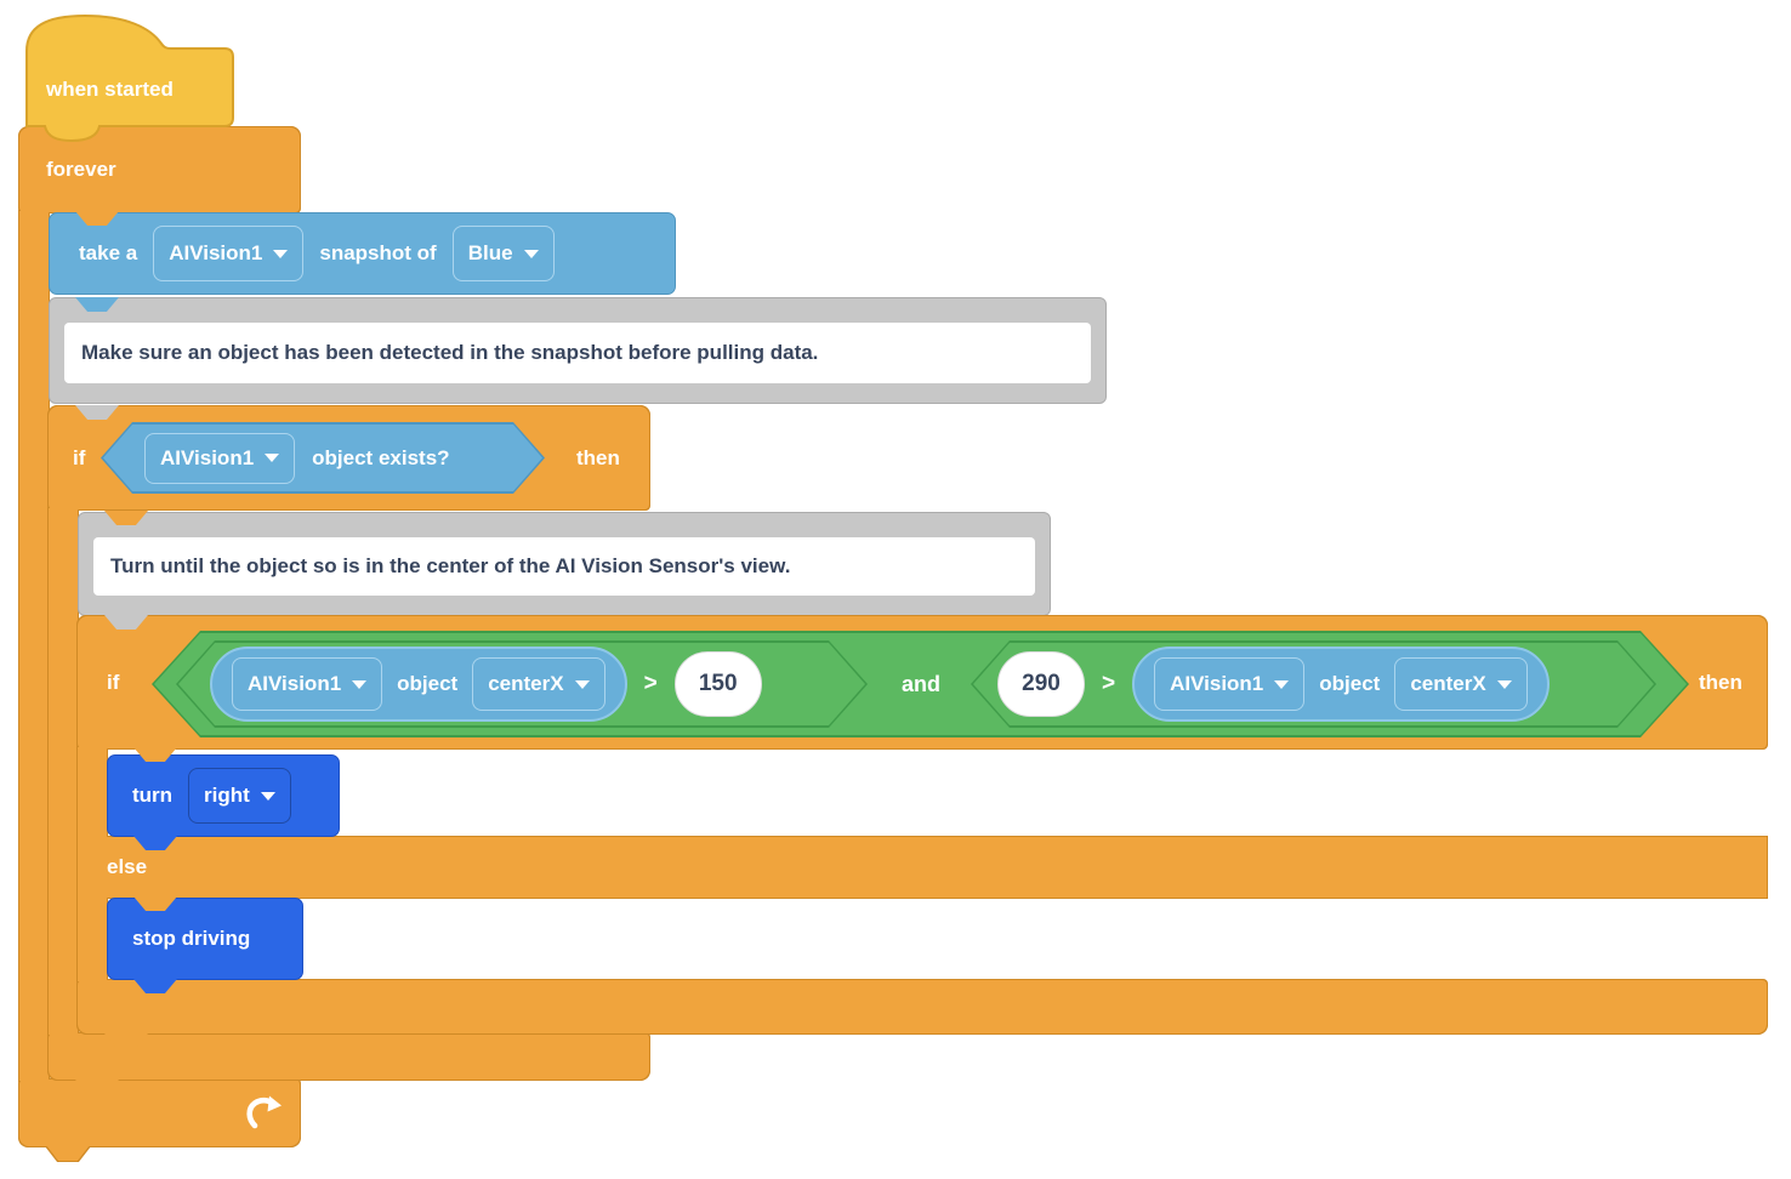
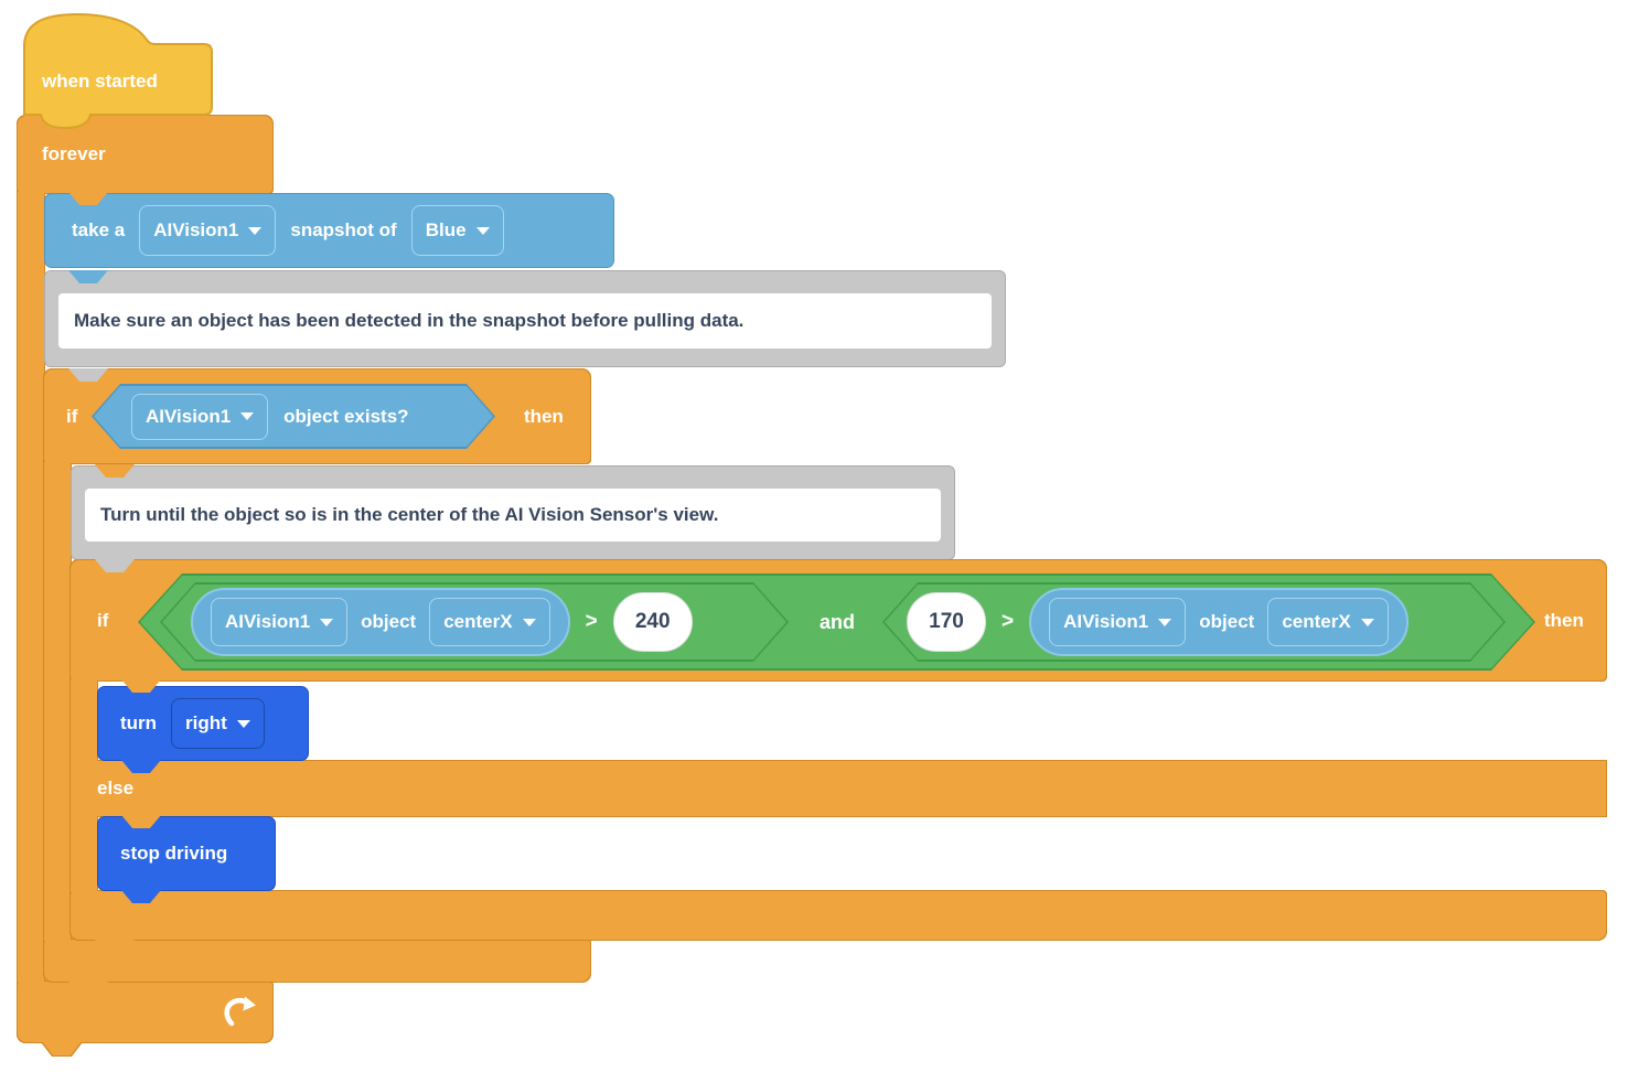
  forever
  when started
  take a
  AIVision1
  snapshot of
  Blue
  Make sure an object has been detected in the snapshot before pulling data.
  if
  AIVision1
  object exists?
  then
  Turn until the object so is in the center of the AI Vision Sensor's view.
  if
  AIVision1
  object
  centerX
  >
- 150
+ 240
  and
- 290
+ 170
  >
  AIVision1
  object
  centerX
  then
  else
  turn
  right
  stop driving
